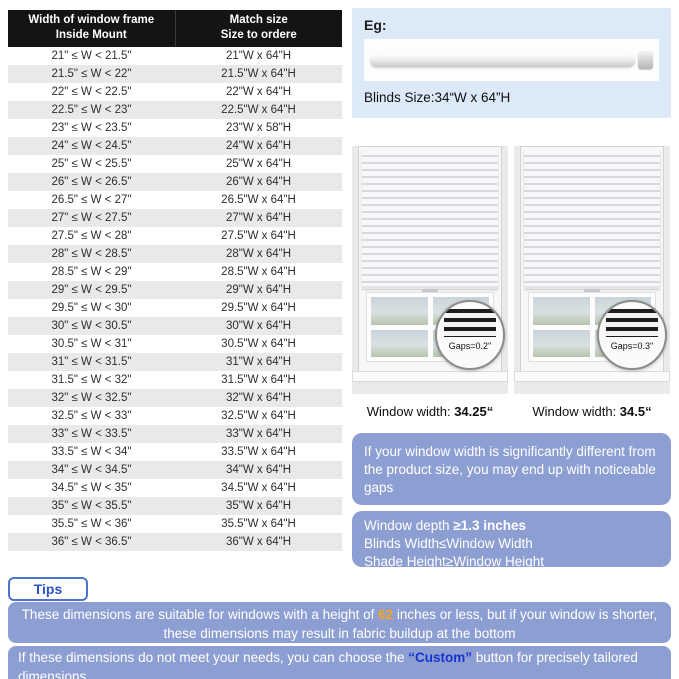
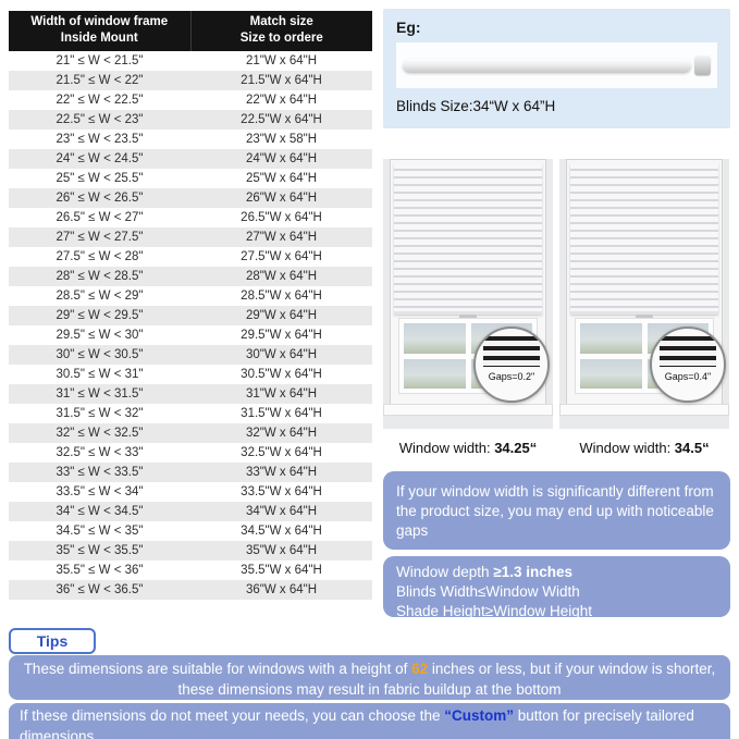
  Width of window frame Inside Mount	Match size Size to ordere
  21" ≤ W < 21.5"	21"W x 64"H
  21.5" ≤ W < 22"	21.5"W x 64"H
  22" ≤ W < 22.5"	22"W x 64"H
  22.5" ≤ W < 23"	22.5"W x 64"H
  23" ≤ W < 23.5"	23"W x 58"H
  24" ≤ W < 24.5"	24"W x 64"H
  25" ≤ W < 25.5"	25"W x 64"H
  26" ≤ W < 26.5"	26"W x 64"H
  26.5" ≤ W < 27"	26.5"W x 64"H
  27" ≤ W < 27.5"	27"W x 64"H
  27.5" ≤ W < 28"	27.5"W x 64"H
  28" ≤ W < 28.5"	28"W x 64"H
  28.5" ≤ W < 29"	28.5"W x 64"H
  29" ≤ W < 29.5"	29"W x 64"H
  29.5" ≤ W < 30"	29.5"W x 64"H
  30" ≤ W < 30.5"	30"W x 64"H
  30.5" ≤ W < 31"	30.5"W x 64"H
  31" ≤ W < 31.5"	31"W x 64"H
  31.5" ≤ W < 32"	31.5"W x 64"H
  32" ≤ W < 32.5"	32"W x 64"H
  32.5" ≤ W < 33"	32.5"W x 64"H
  33" ≤ W < 33.5"	33"W x 64"H
  33.5" ≤ W < 34"	33.5"W x 64"H
  34" ≤ W < 34.5"	34"W x 64"H
  34.5" ≤ W < 35"	34.5"W x 64"H
  35" ≤ W < 35.5"	35"W x 64"H
  35.5" ≤ W < 36"	35.5"W x 64"H
  36" ≤ W < 36.5"	36"W x 64"H
  Eg:
  Blinds Size:34“W x 64”H
  Gaps=0.2"
  Window width: 34.25“
- Gaps=0.3"
+ Gaps=0.4"
  Window width: 34.5“
  If your window width is significantly different from the product size, you may end up with noticeable gaps
  Window depth ≥1.3 inches
  Blinds Width≤Window Width
  Shade Height≥Window Height
  Tips
  These dimensions are suitable for windows with a height of 62 inches or less, but if your window is shorter, these dimensions may result in fabric buildup at the bottom
  If these dimensions do not meet your needs, you can choose the “Custom” button for precisely tailored dimensions
